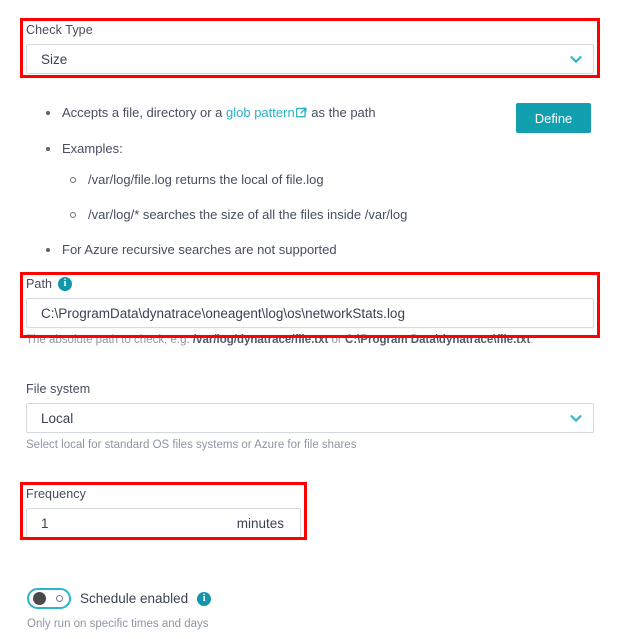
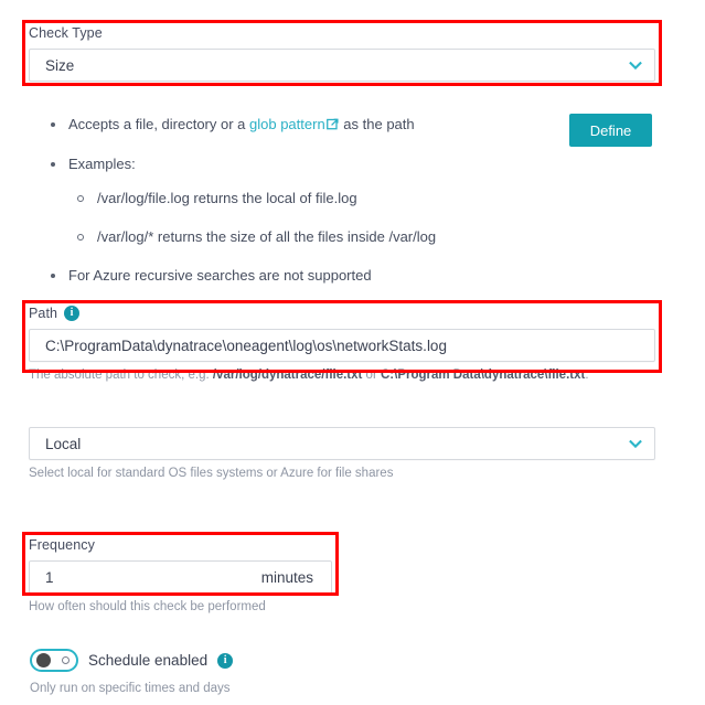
  Check Type
  Size
  Accepts a file, directory or a glob pattern as the path
  Examples:
  /var/log/file.log returns the local of file.log
- /var/log/* searches the size of all the files inside /var/log
+ /var/log/* returns the size of all the files inside /var/log
  For Azure recursive searches are not supported
  Define
  Path
  i
  C:\ProgramData\dynatrace\oneagent\log\os\networkStats.log
  The absolute path to check, e.g. /var/log/dynatrace/file.txt or C:\Program Data\dynatrace\file.txt.
- File system
  Local
  Select local for standard OS files systems or Azure for file shares
  Frequency
  1
  minutes
+ How often should this check be performed
  Schedule enabled
  i
  Only run on specific times and days
